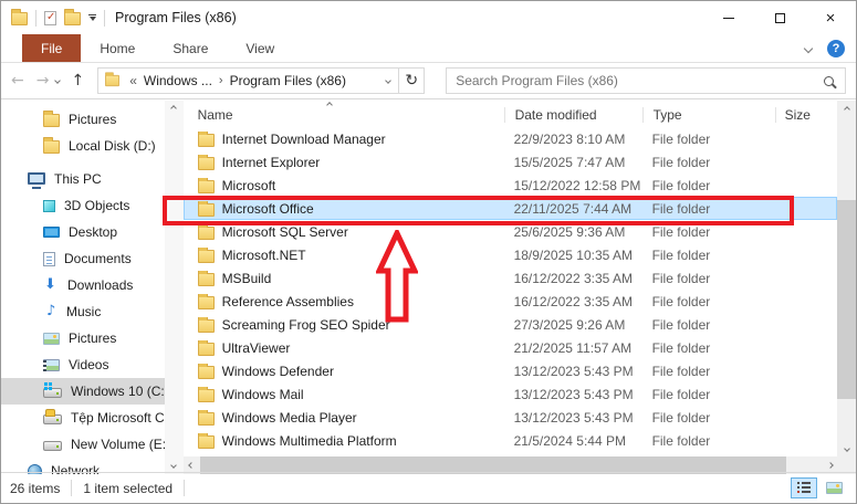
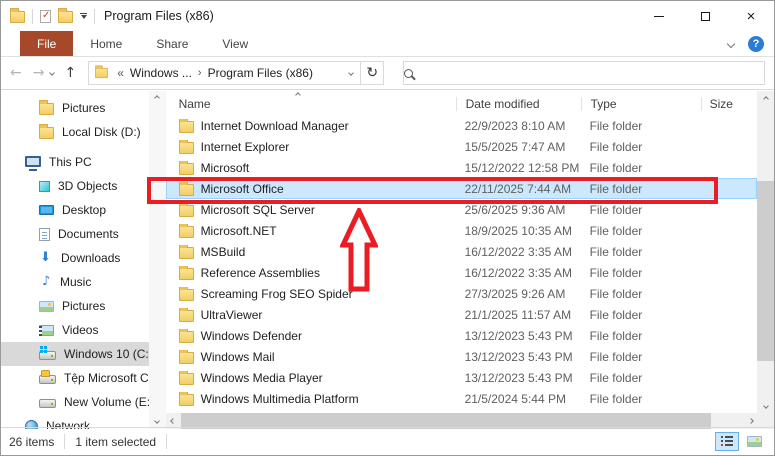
  Program Files (x86)
  ×
  File
  Home
  Share
  View
  ?
  ←
  →
  ↑
  «
  Windows ...
  ›
  Program Files (x86)
  ↻
- Search Program Files (x86)
  Pictures
  Local Disk (D:)
  This PC
  3D Objects
  Desktop
  Documents
  Downloads
  Music
  Pictures
  Videos
  Windows 10 (C:
  Tệp Microsoft C
  New Volume (E
  Network
  Name
  Date modified
  Type
  Size
  Internet Download Manager
  22/9/2023 8:10 AM
  File folder
  Internet Explorer
  15/5/2025 7:47 AM
  File folder
  Microsoft
  15/12/2022 12:58 PM
  File folder
  Microsoft Office
  22/11/2025 7:44 AM
  File folder
  Microsoft SQL Server
  25/6/2025 9:36 AM
  File folder
  Microsoft.NET
  18/9/2025 10:35 AM
  File folder
  MSBuild
  16/12/2022 3:35 AM
  File folder
  Reference Assemblies
  16/12/2022 3:35 AM
  File folder
  Screaming Frog SEO Spider
  27/3/2025 9:26 AM
  File folder
  UltraViewer
- 21/2/2025 11:57 AM
+ 21/1/2025 11:57 AM
  File folder
  Windows Defender
  13/12/2023 5:43 PM
  File folder
  Windows Mail
  13/12/2023 5:43 PM
  File folder
  Windows Media Player
  13/12/2023 5:43 PM
  File folder
  Windows Multimedia Platform
  21/5/2024 5:44 PM
  File folder
  26 items
  1 item selected
